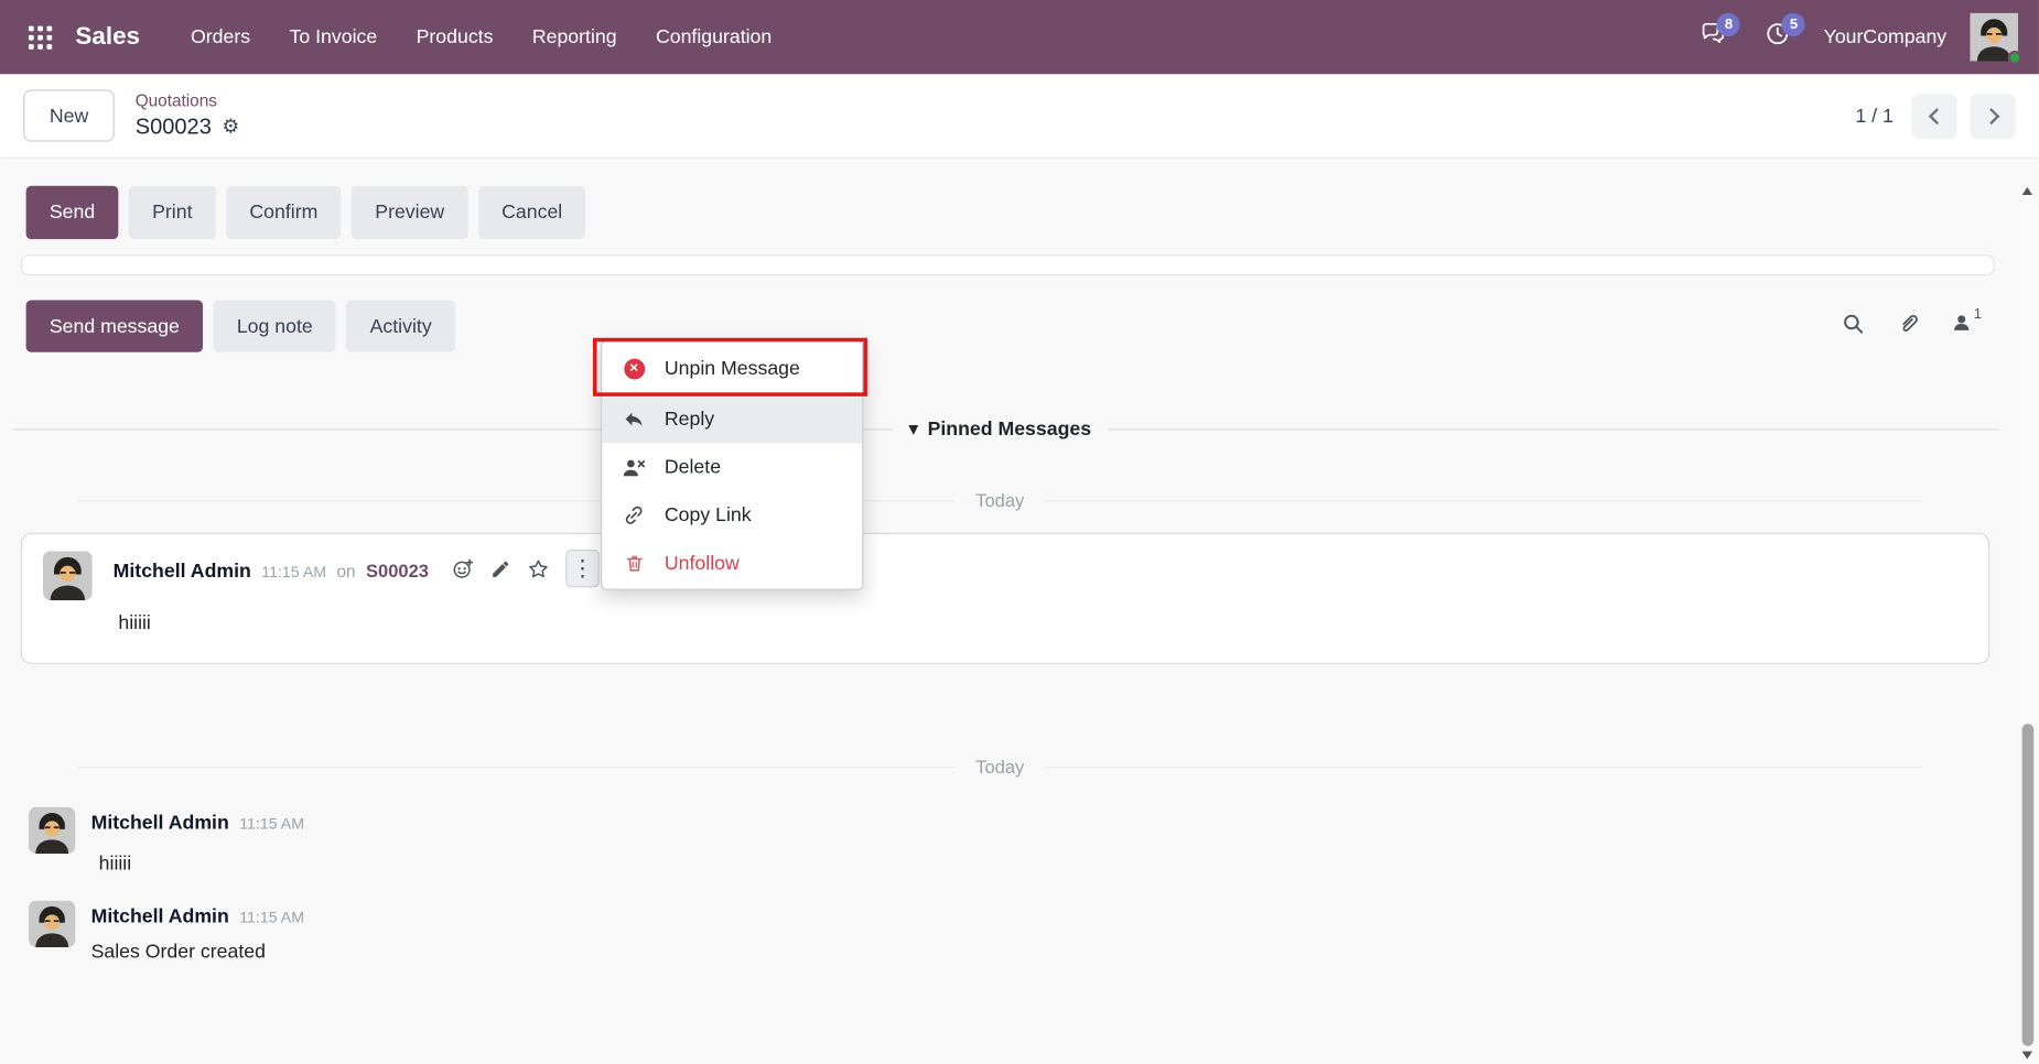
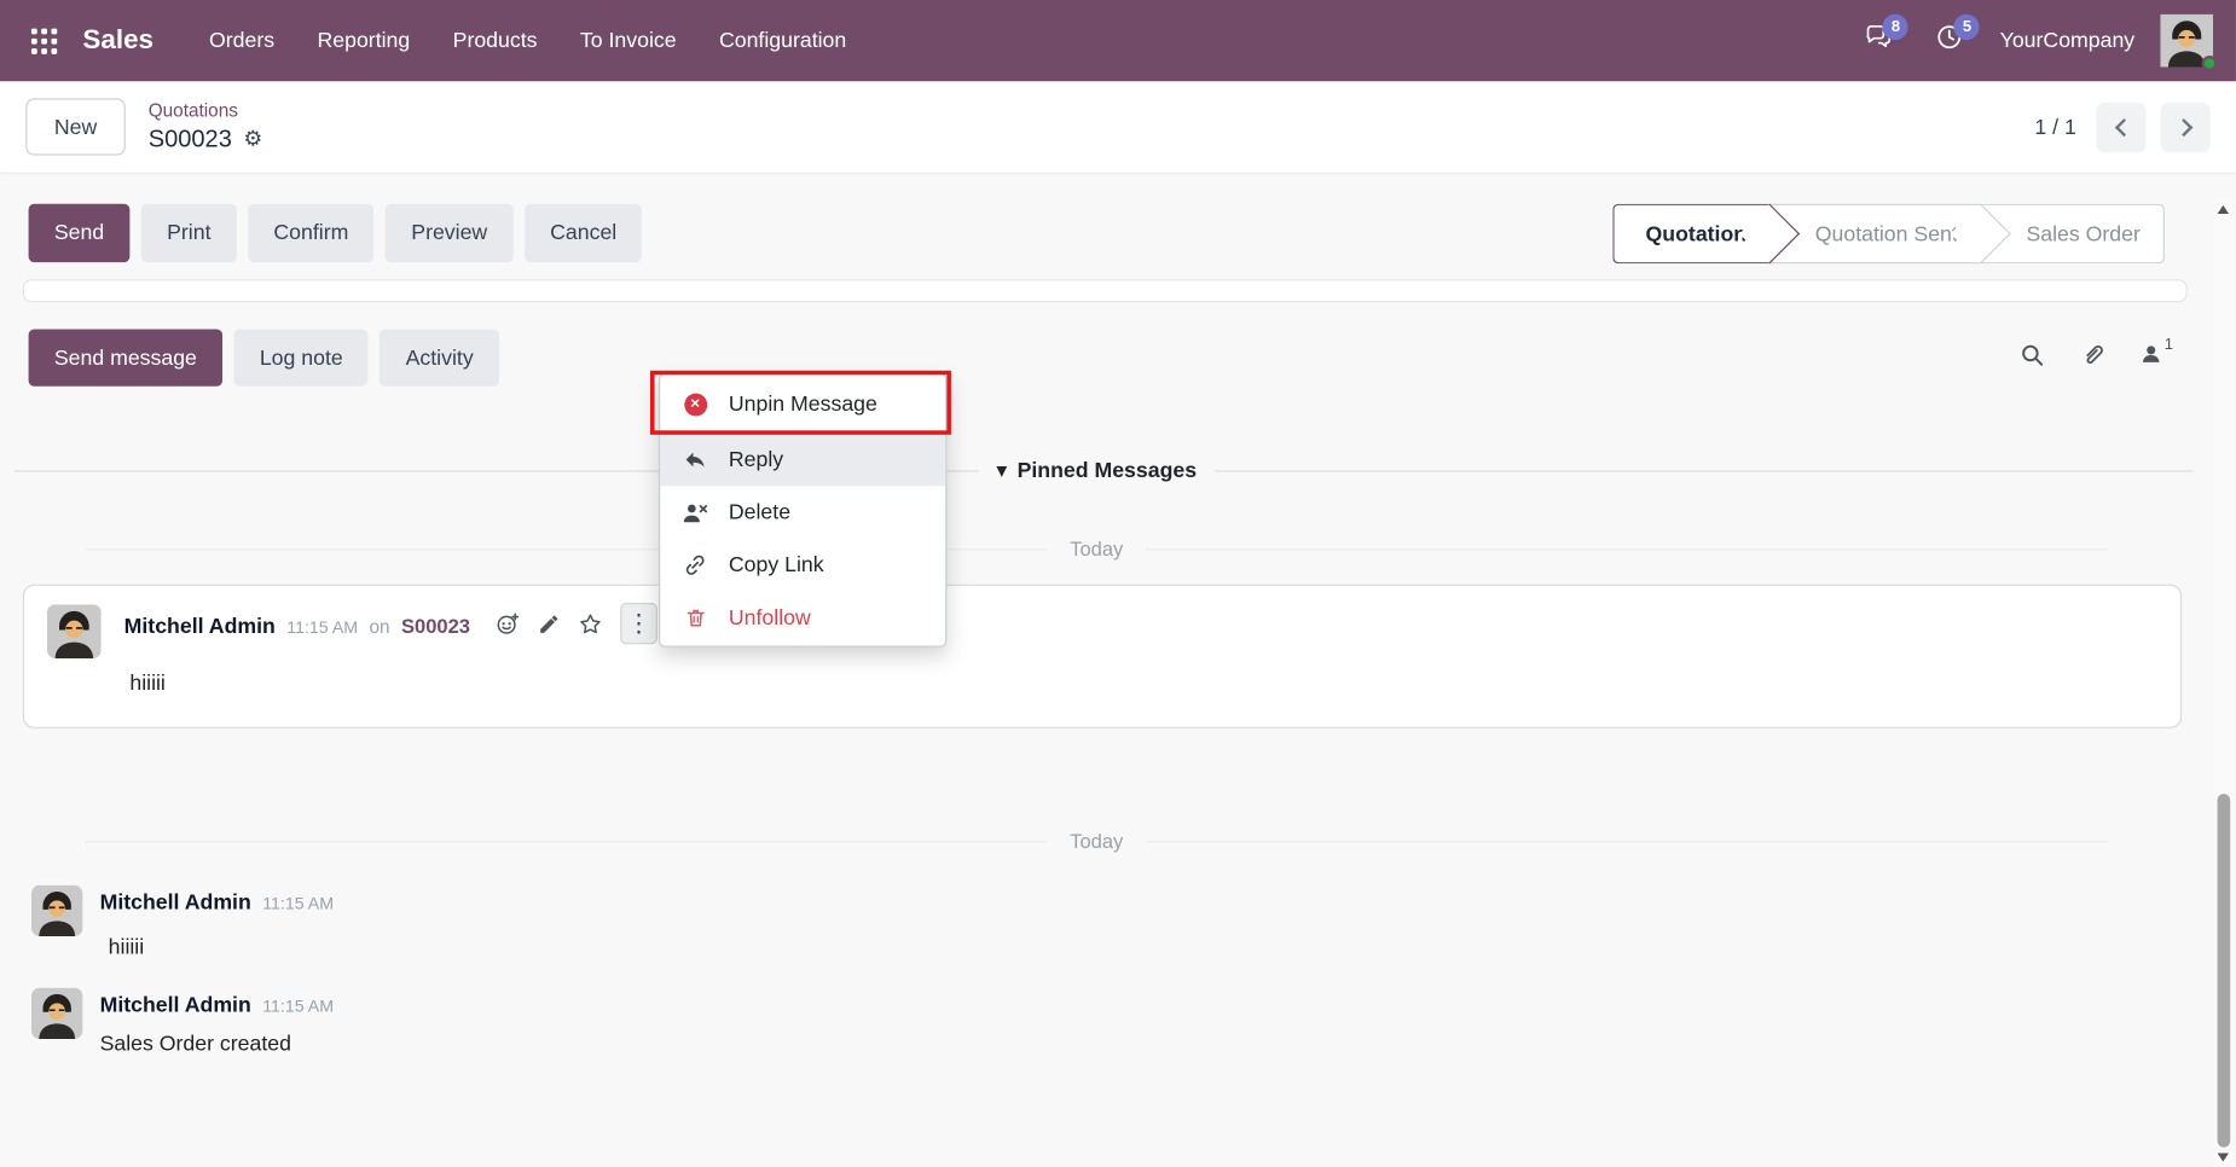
  Sales
  Orders
- To Invoice
+ Reporting
  Products
- Reporting
+ To Invoice
  Configuration
  8
  5
  YourCompany
  New
  Quotations
  S00023
  1 / 1
  Send
  Print
  Confirm
  Preview
  Cancel
+ Quotation
+ Quotation Sent
+ Sales Order
  Send message
  Log note
  Activity
  1
  Pinned Messages
  Today
  Mitchell Admin
  11:15 AM
  on
  S00023
  hiiiii
  Today
  Mitchell Admin
  11:15 AM
  hiiiii
  Mitchell Admin
  11:15 AM
  Sales Order created
  Unpin Message
  Reply
  Delete
  Copy Link
  Unfollow
